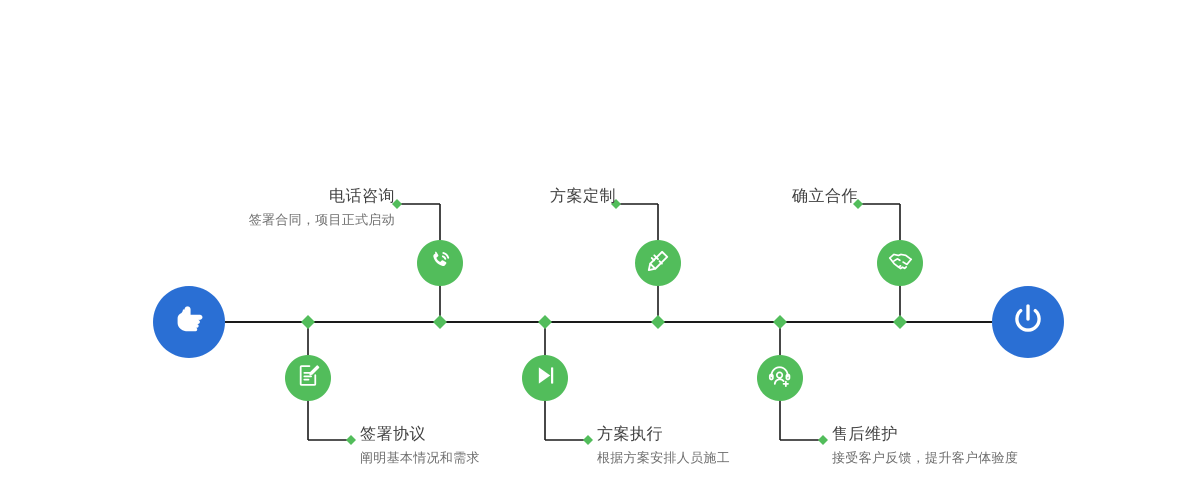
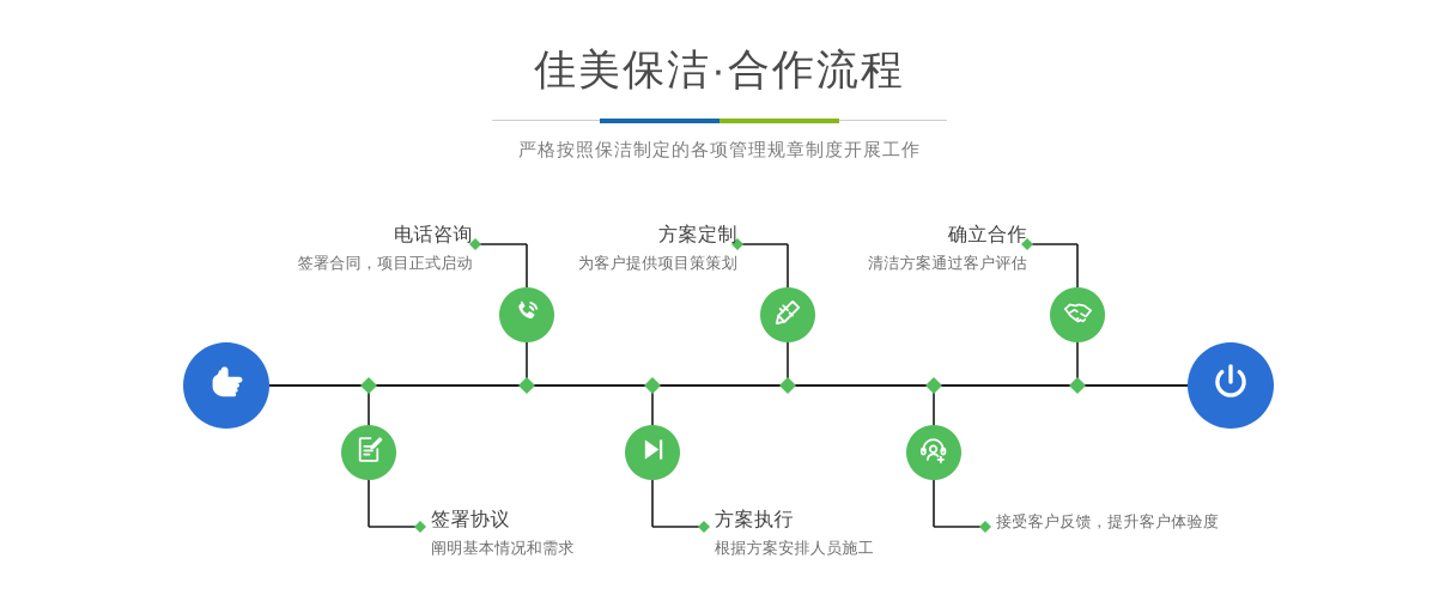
+ 佳美保洁·合作流程
+ 严格按照保洁制定的各项管理规章制度开展工作
  电话咨询
  签署合同，项目正式启动
  方案定制
+ 为客户提供项目策策划
  确立合作
+ 清洁方案通过客户评估
  签署协议
  阐明基本情况和需求
  方案执行
  根据方案安排人员施工
- 售后维护
  接受客户反馈，提升客户体验度
